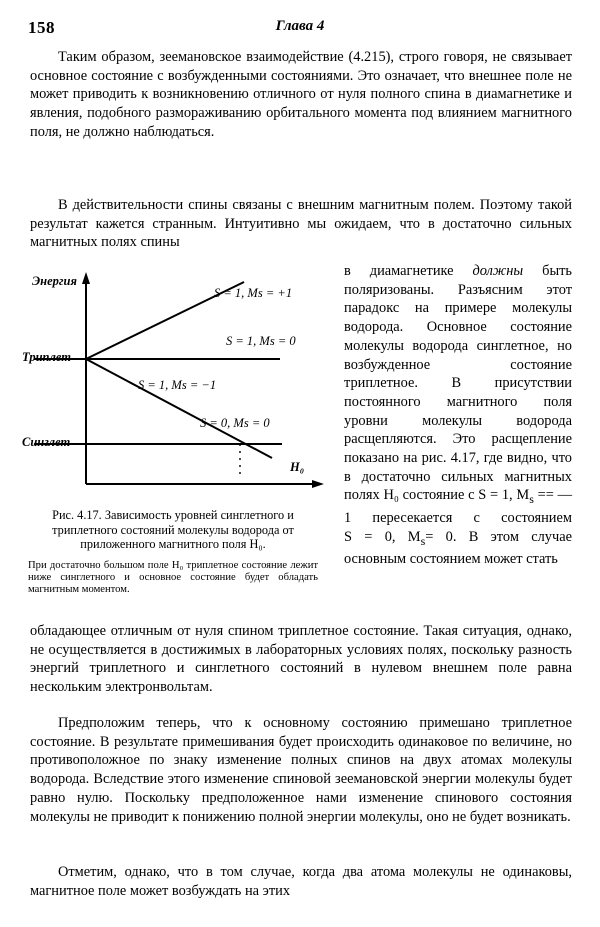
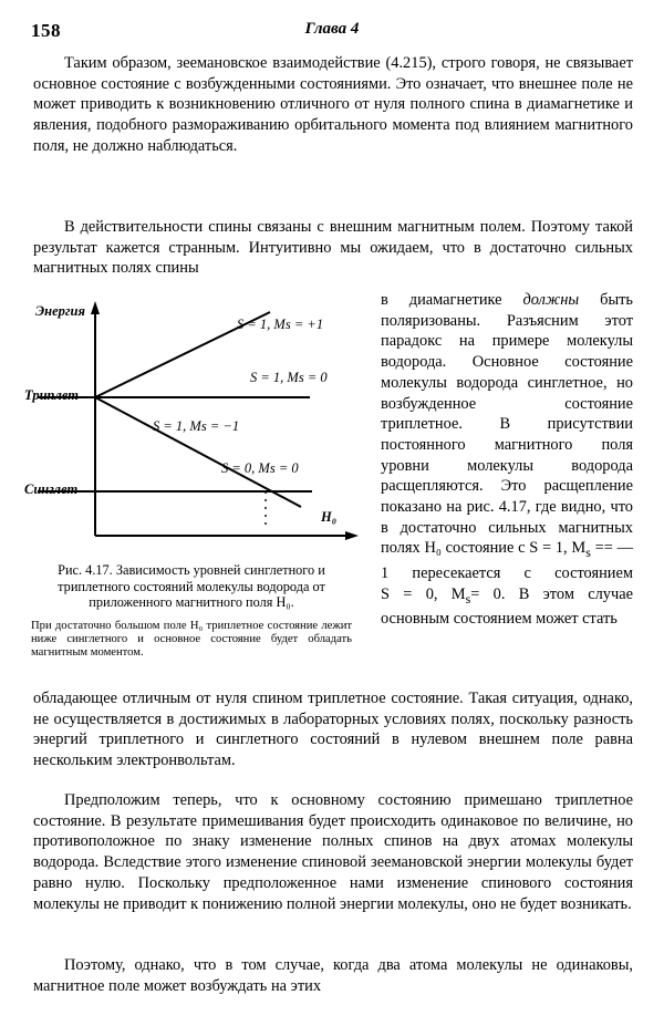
  158
  Глава 4
  Таким образом, зеемановское взаимодействие (4.215), строго говоря, не связывает основное состояние с возбужденными состояниями. Это означает, что внешнее поле не может приводить к возникновению отличного от нуля полного спина в диамагнетике и явления, подобного размораживанию орбитального момента под влиянием магнитного поля, не должно наблюдаться.
  В действительности спины связаны с внешним магнитным полем. Поэтому такой результат кажется странным. Интуитивно мы ожидаем, что в достаточно сильных магнитных полях спины
  Энергия
  H₀
  Триплет
  Синглет
  S = 1, Ms = +1
  S = 1, Ms = 0
  S = 1, Ms = −1
  S = 0, Ms = 0
  Рис. 4.17. Зависимость уровней синглетного и триплетного состояний молекулы водорода от приложенного магнитного поля H₀.
  При достаточно большом поле H₀ триплетное состояние лежит ниже синглетного и основное состояние будет обладать магнитным моментом.
  в диамагнетике должны быть поляризованы. Разъясним этот парадокс на примере молекулы водорода. Основное состояние молекулы водорода синглетное, но возбужденное состояние триплетное. В присутствии постоянного магнитного поля уровни молекулы водорода расщепляются. Это расщепление показано на рис. 4.17, где видно, что в достаточно сильных магнитных полях H₀ состояние с S = 1, Ms == — 1 пересекается с состоянием S = 0, Ms= 0. В этом случае основным состоянием может стать
  обладающее отличным от нуля спином триплетное состояние. Такая ситуация, однако, не осуществляется в достижимых в лабораторных условиях полях, поскольку разность энергий триплетного и синглетного состояний в нулевом внешнем поле равна нескольким электронвольтам.
  Предположим теперь, что к основному состоянию примешано триплетное состояние. В результате примешивания будет происходить одинаковое по величине, но противоположное по знаку изменение полных спинов на двух атомах молекулы водорода. Вследствие этого изменение спиновой зеемановской энергии молекулы будет равно нулю. Поскольку предположенное нами изменение спинового состояния молекулы не приводит к понижению полной энергии молекулы, оно не будет возникать.
- Отметим, однако, что в том случае, когда два атома молекулы не одинаковы, магнитное поле может возбуждать на этих
+ Поэтому, однако, что в том случае, когда два атома молекулы не одинаковы, магнитное поле может возбуждать на этих
